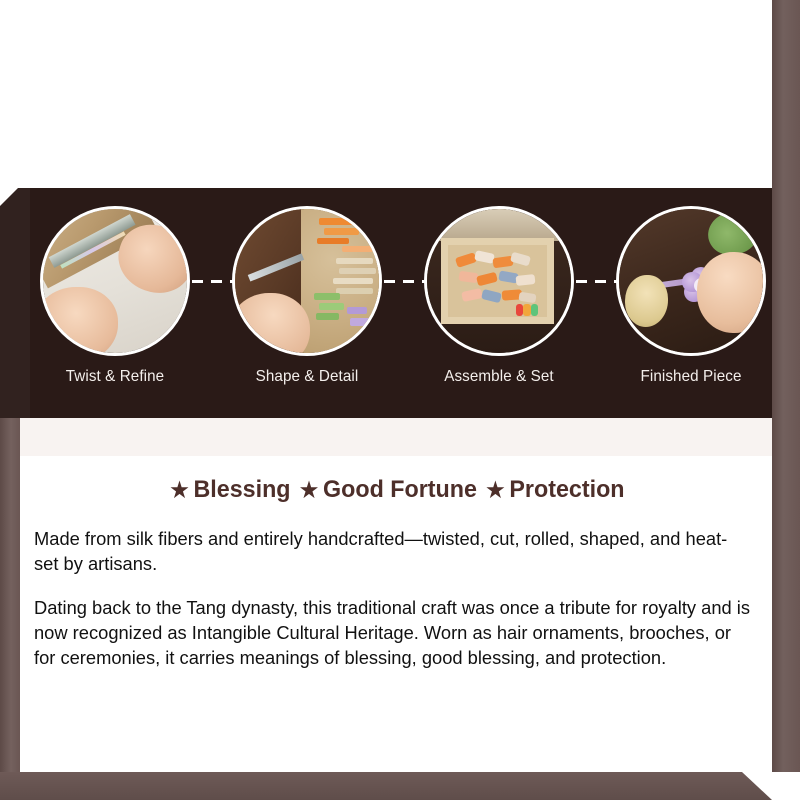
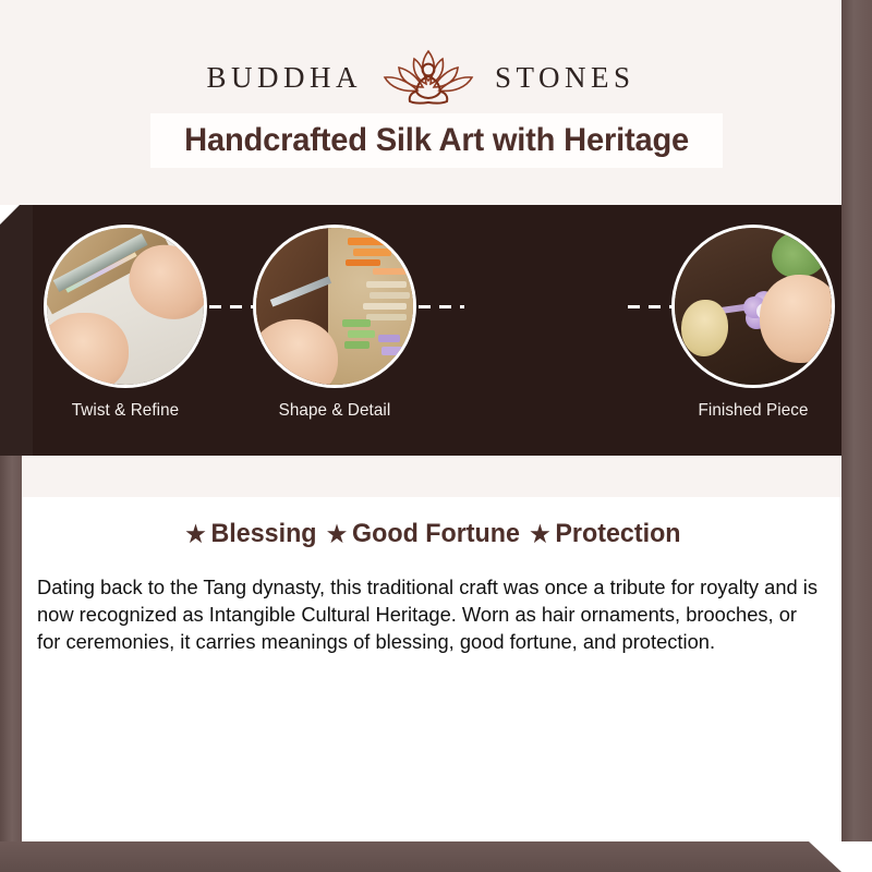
+ BUDDHA
+ STONES
+ Handcrafted Silk Art with Heritage
  Twist & Refine
  Shape & Detail
- Assemble & Set
  Finished Piece
  ★ Blessing ★ Good Fortune ★ Protection
- Made from silk fibers and entirely handcrafted—twisted, cut, rolled, shaped, and heat-set by artisans.
- Dating back to the Tang dynasty, this traditional craft was once a tribute for royalty and is now recognized as Intangible Cultural Heritage. Worn as hair ornaments, brooches, or for ceremonies, it carries meanings of blessing, good blessing, and protection.
+ Dating back to the Tang dynasty, this traditional craft was once a tribute for royalty and is now recognized as Intangible Cultural Heritage. Worn as hair ornaments, brooches, or for ceremonies, it carries meanings of blessing, good fortune, and protection.
